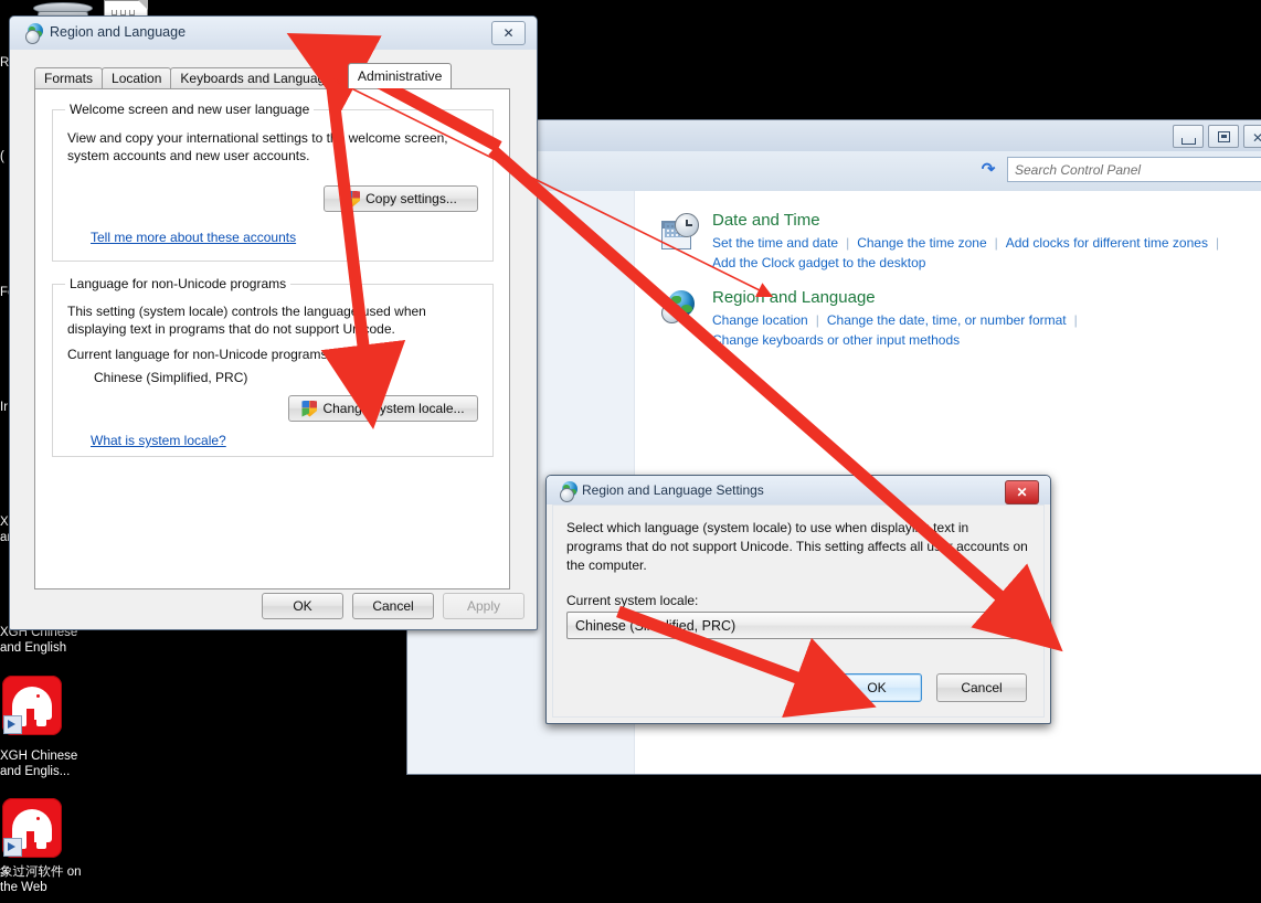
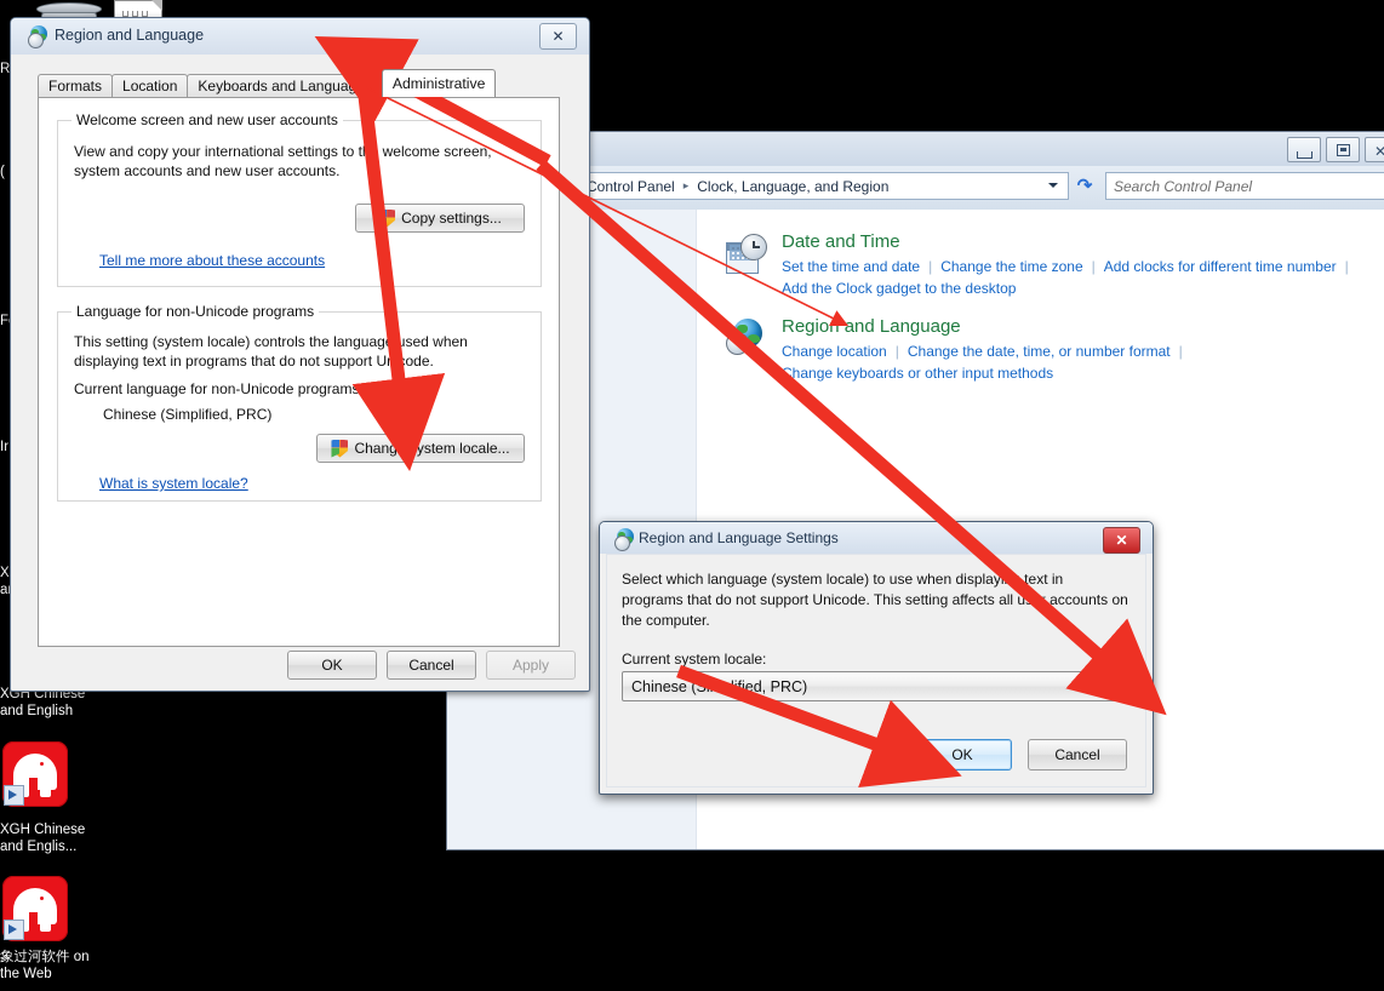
  R
  (
  Ir
  XGH Chinese and English
  XGH Chinese and Englis...
  象过河软件 on the Web
  ✕
+ Control Panel
+ ▸
+ Clock, Language, and Region
  ↷
  Search Control Panel
  Date and Time
- Set the time and date | Change the time zone | Add clocks for different time zones |
+ Set the time and date | Change the time zone | Add clocks for different time number |
  Add the Clock gadget to the desktop
  Region and Language
  Change location | Change the date, time, or number format |
  hange keyboards or other input methods
  Region and Language
  ✕
  Formats
  Location
  Keyboards and Languag
  Administrative
- Welcome screen and new user language
+ Welcome screen and new user accounts
  View and copy your international settings to t welcome screen, system accounts and new user accounts.
  Copy settings...
  Tell me more about these accounts
  Language for non-Unicode programs
  This setting (system locale) controls the languag used when displaying text in programs that do not support Uode.
  Current language for non-Unicode programs:
  Chinese (Simplified, PRC)
  Change system locale...
  What is system locale?
  OK
  Cancel
  Apply
  Region and Language Settings
  ✕
  Select which language (system locale) to use when display text in programs that do not support Unicode. This setting affects all u accounts on the computer.
  Current system locale:
  Chinese (fied, PRC)
  OK
  Cancel
